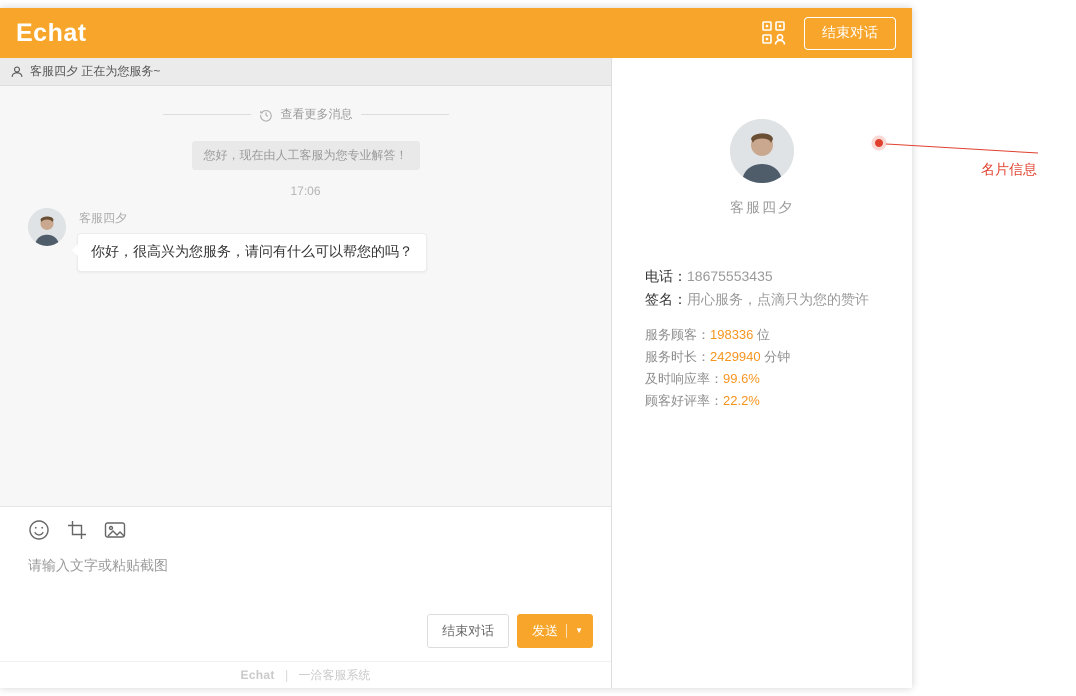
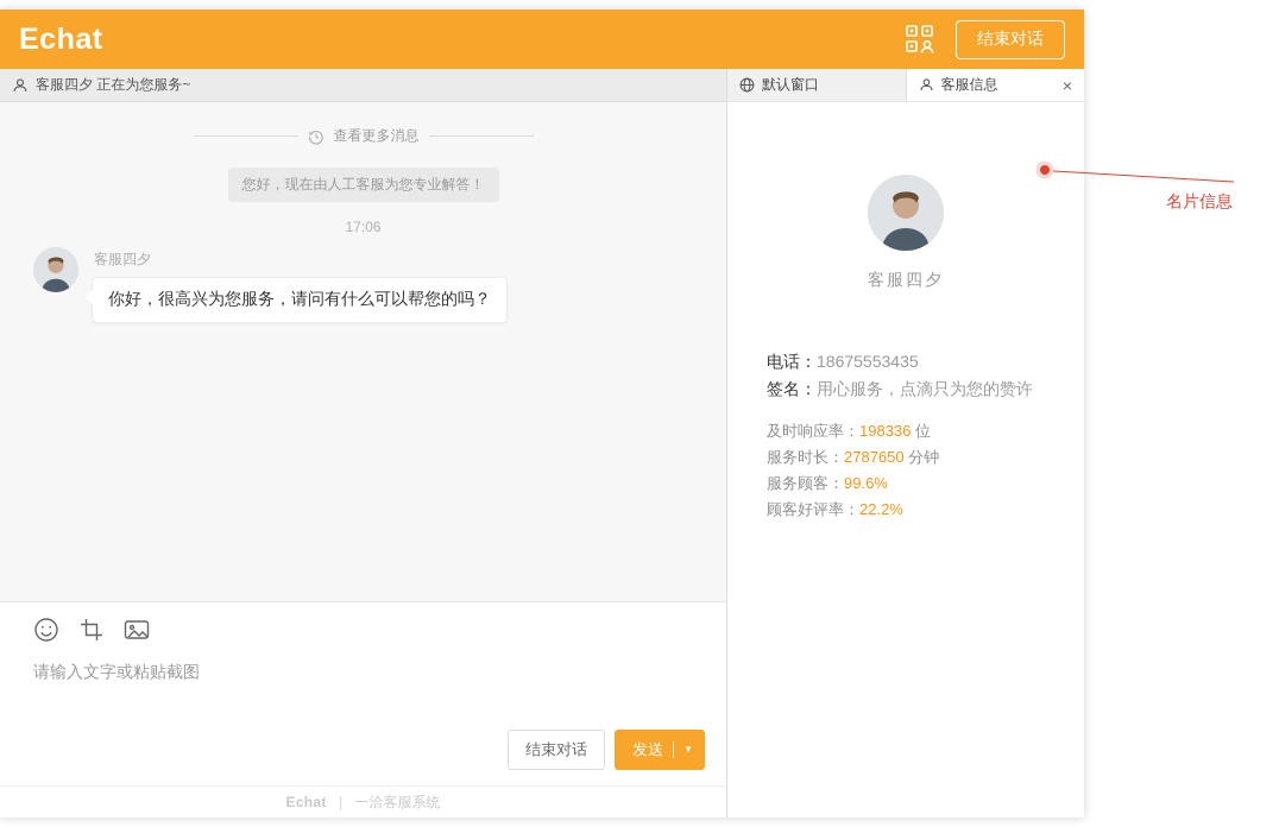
  Echat
  结束对话
  客服四夕 正在为您服务~
  查看更多消息
  您好，现在由人工客服为您专业解答！
  17:06
  客服四夕
  你好，很高兴为您服务，请问有什么可以帮您的吗？
  请输入文字或粘贴截图
  结束对话
  发送
  ▼
  Echat
  ｜
  一洽客服系统
+ 默认窗口
+ 客服信息
+ ×
  客服四夕
  电话：18675553435
  签名：用心服务，点滴只为您的赞许
- 服务顾客：198336 位
+ 及时响应率：198336 位
- 服务时长：2429940 分钟
+ 服务时长：2787650 分钟
- 及时响应率：99.6%
+ 服务顾客：99.6%
  顾客好评率：22.2%
  名片信息
